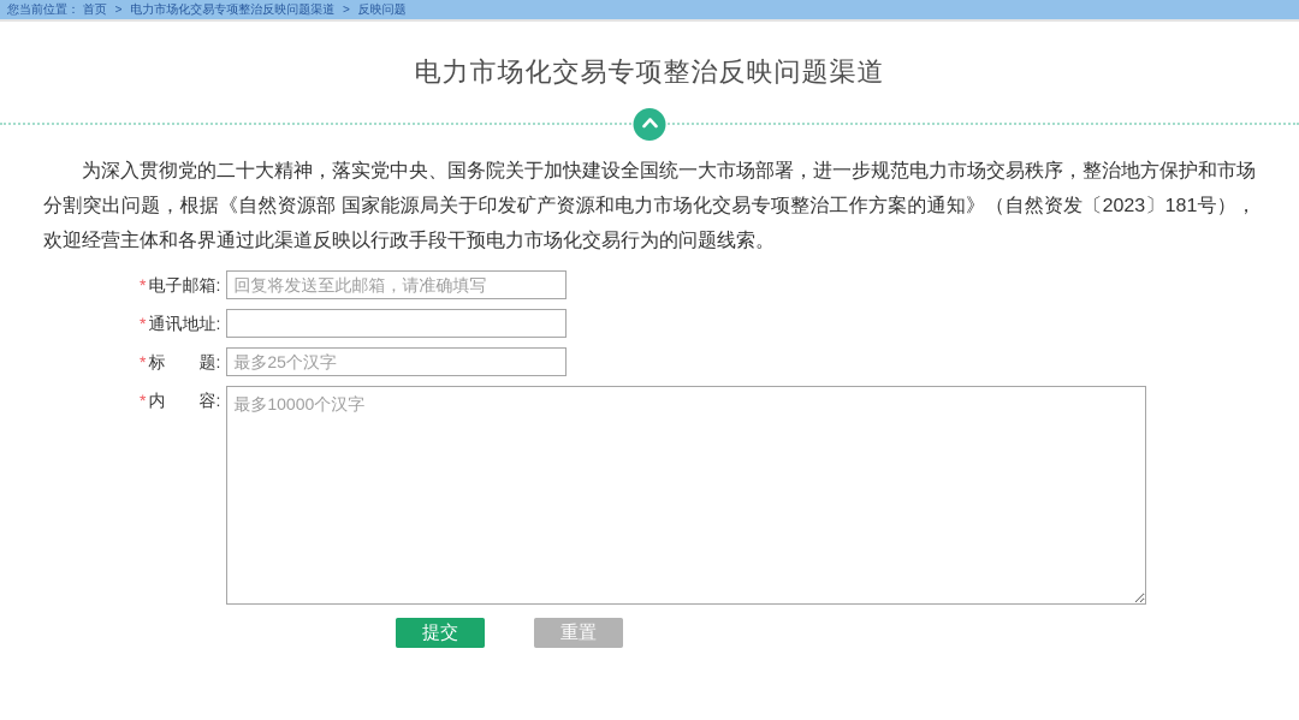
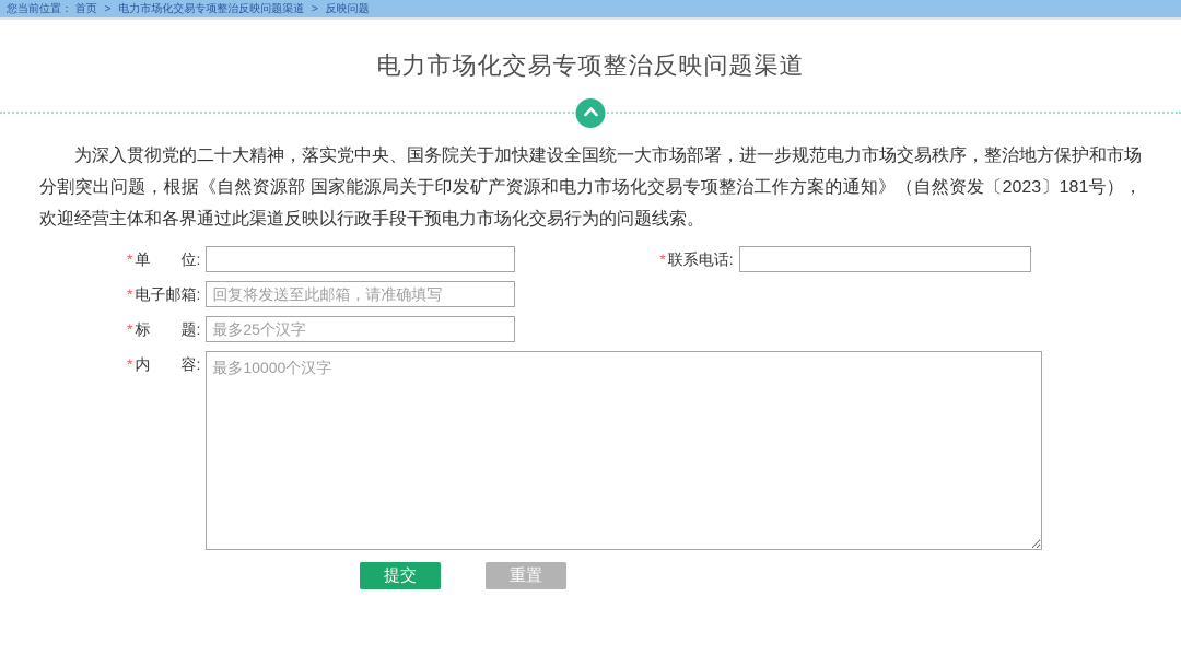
  您当前位置： 首页 > 电力市场化交易专项整治反映问题渠道 > 反映问题
  电力市场化交易专项整治反映问题渠道
  为深入贯彻党的二十大精神，落实党中央、国务院关于加快建设全国统一大市场部署，进一步规范电力市场交易秩序，整治地方保护和市场分割突出问题，根据《自然资源部 国家能源局关于印发矿产资源和电力市场化交易专项整治工作方案的通知》（自然资发〔2023〕181号），欢迎经营主体和各界通过此渠道反映以行政手段干预电力市场化交易行为的问题线索。
+ * 单 位:
+ * 联系电话:
  * 电子邮箱:
  回复将发送至此邮箱，请准确填写
- * 通讯地址:
  * 标 题:
  最多25个汉字
  * 内 容:
  最多10000个汉字
  提交
  重置
